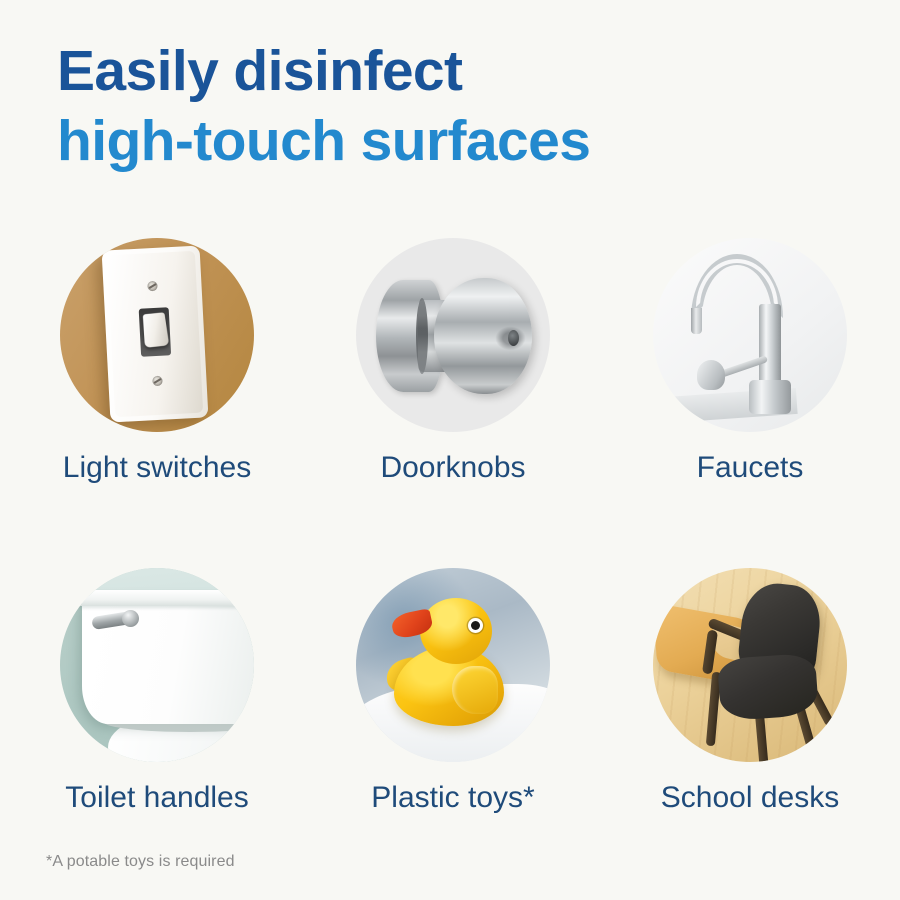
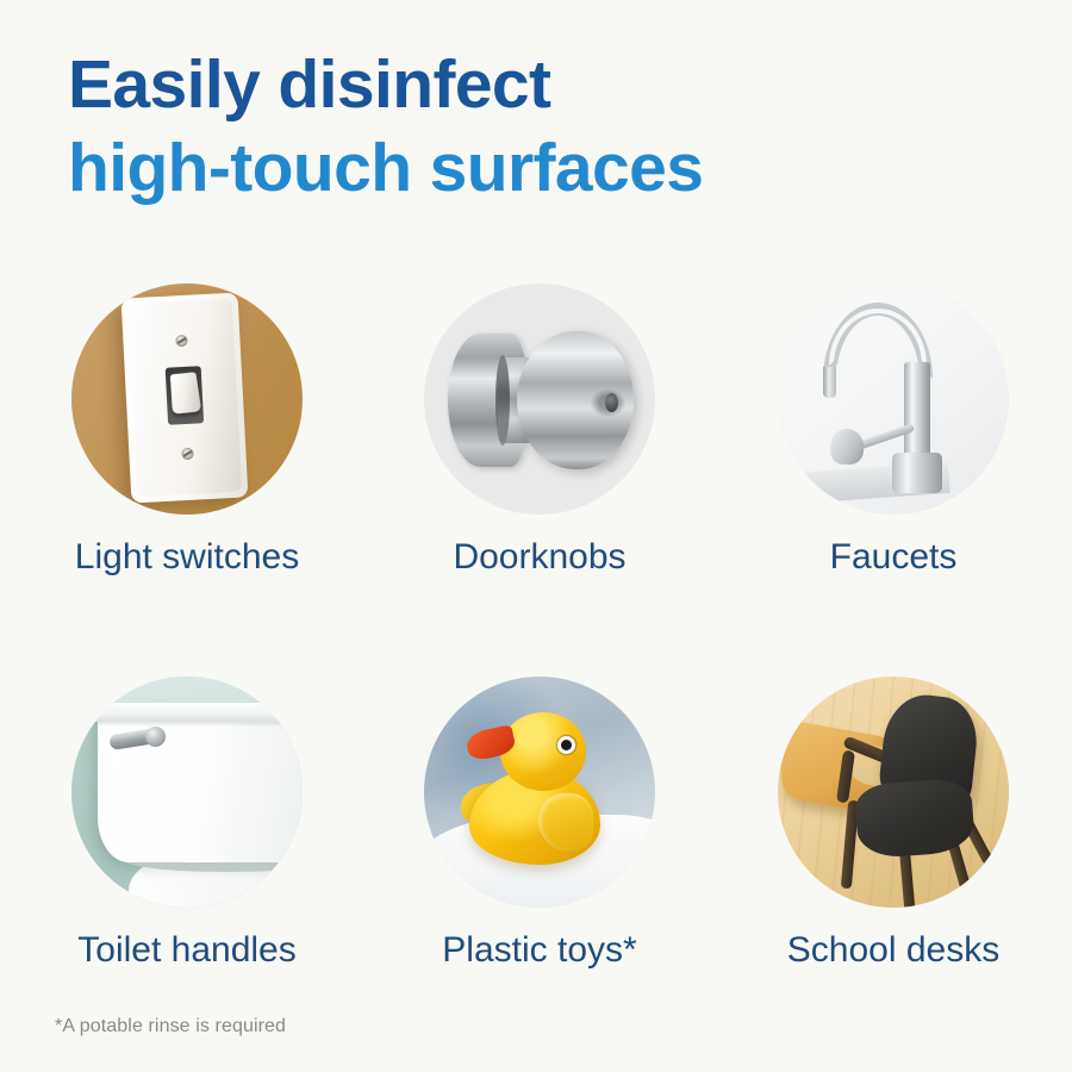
  Easily disinfect
  high-touch surfaces
  Light switches
  Doorknobs
  Faucets
  Toilet handles
  Plastic toys*
  School desks
- *A potable toys is required
+ *A potable rinse is required
